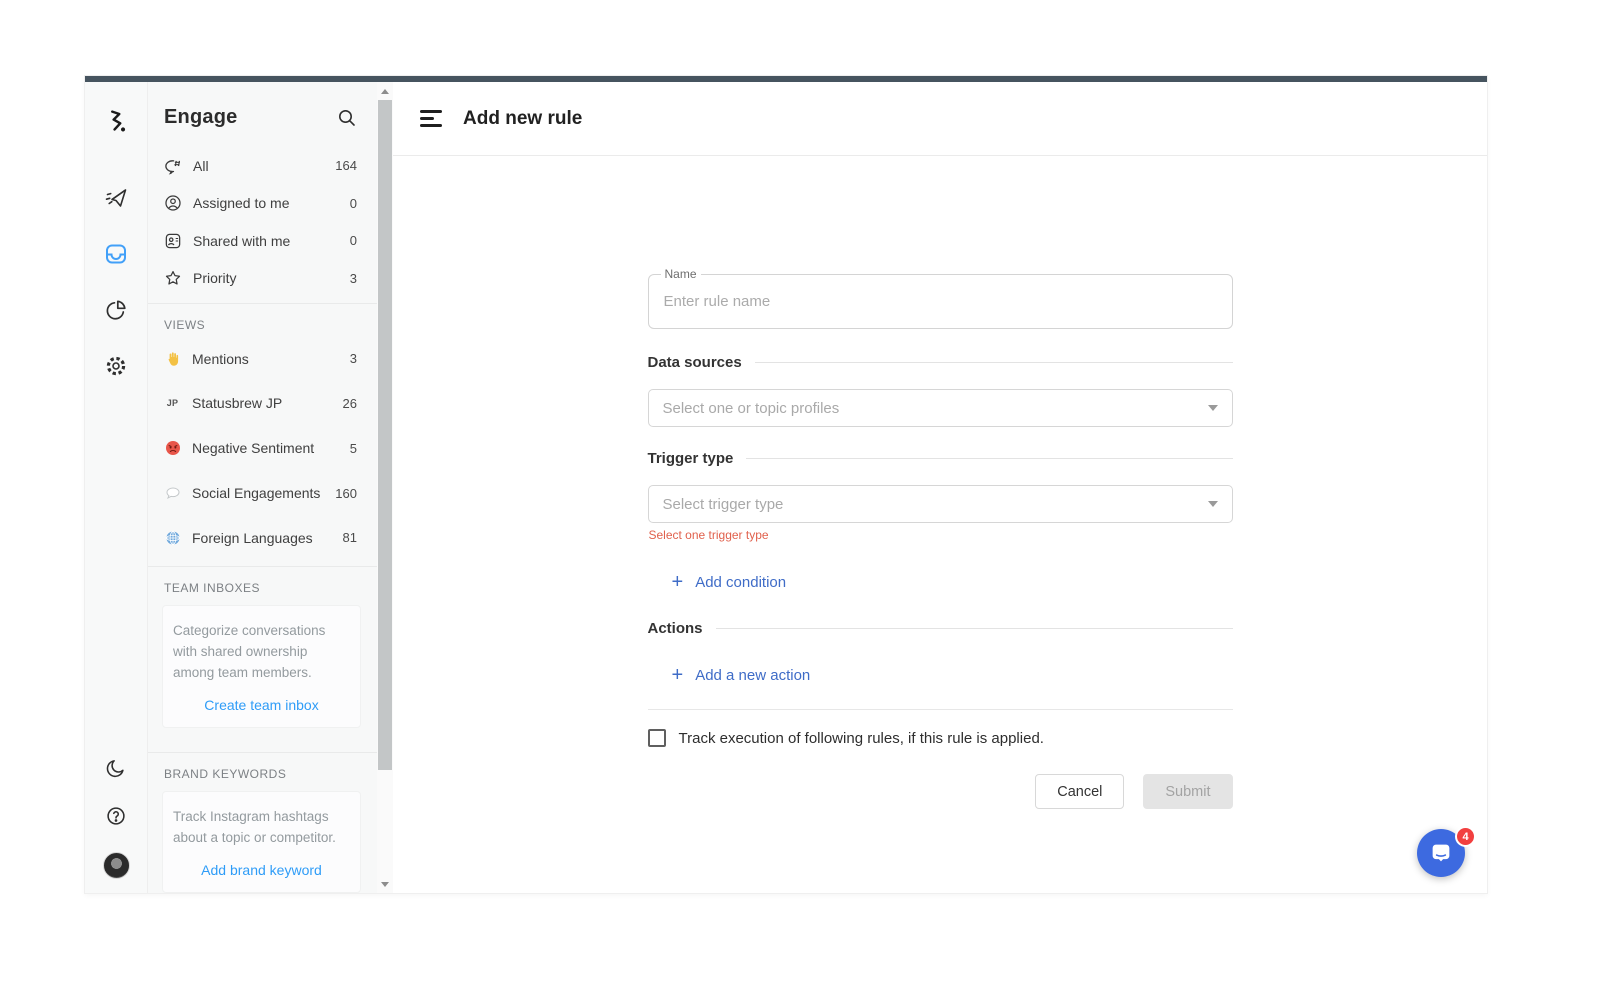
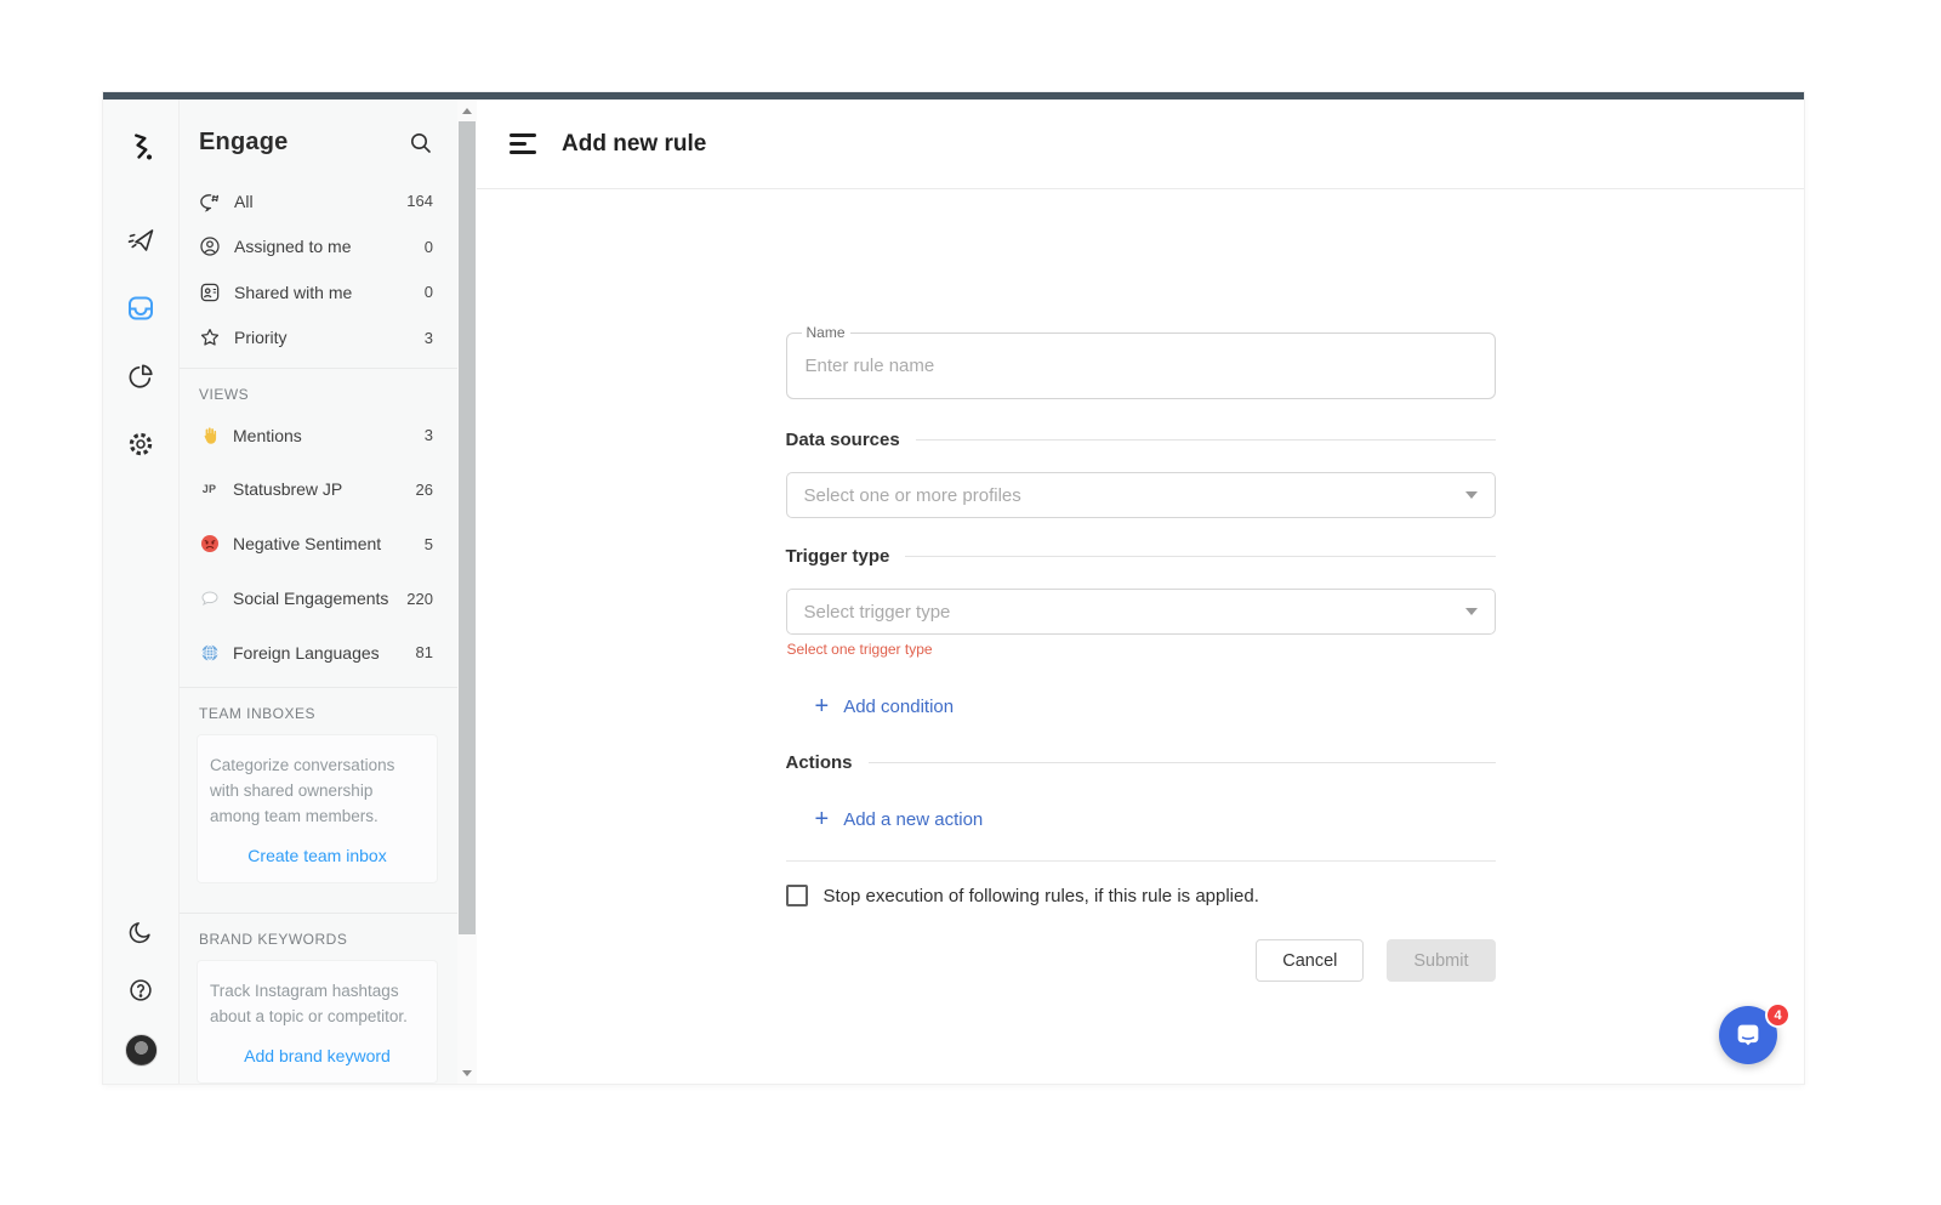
  Engage
  All
  164
  Assigned to me
  0
  Shared with me
  0
  Priority
  3
  VIEWS
  Mentions
  3
  JP
  Statusbrew JP
  26
  Negative Sentiment
  5
  Social Engagements
- 160
+ 220
  Foreign Languages
  81
  TEAM INBOXES
  Categorize conversations with shared ownership among team members.
  Create team inbox
  BRAND KEYWORDS
  Track Instagram hashtags about a topic or competitor.
  Add brand keyword
  Add new rule
  Name
  Enter rule name
  Data sources
- Select one or topic profiles
+ Select one or more profiles
  Trigger type
  Select trigger type
  Select one trigger type
  Add condition
  Actions
  Add a new action
- Track execution of following rules, if this rule is applied.
+ Stop execution of following rules, if this rule is applied.
  Cancel
  Submit
  4
